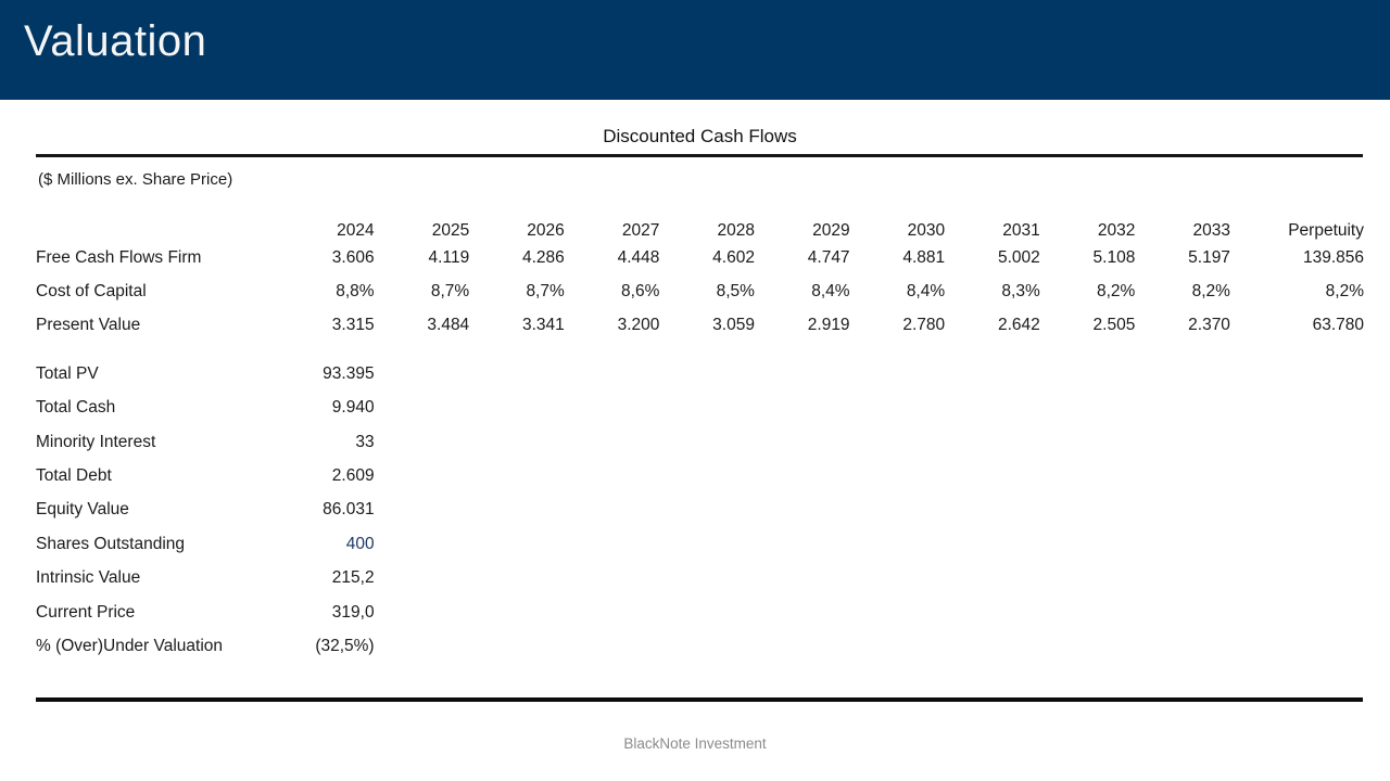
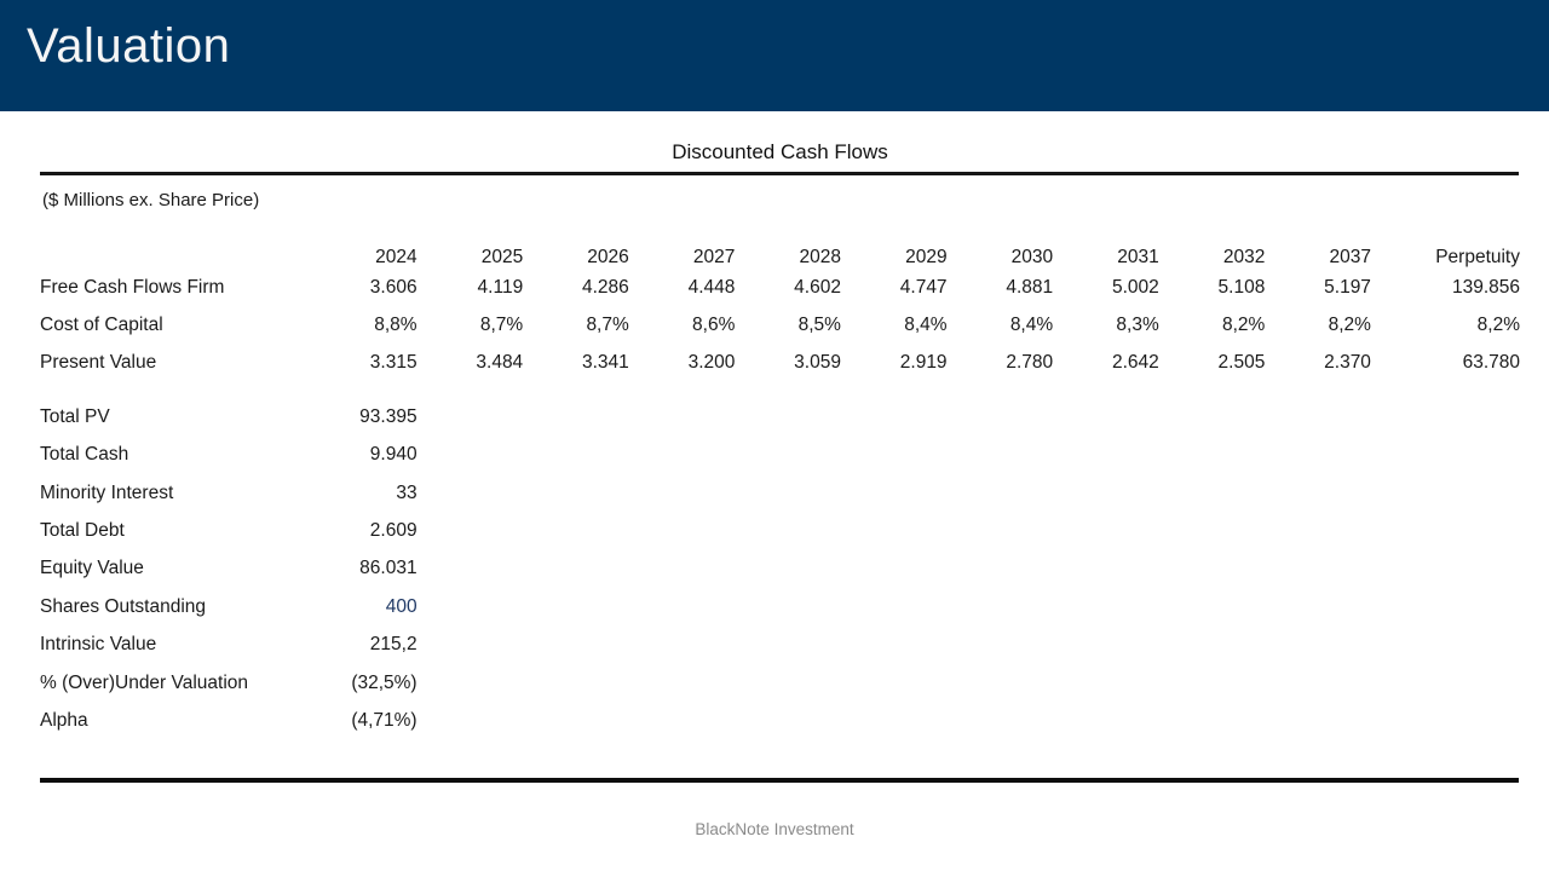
  Valuation
  Discounted Cash Flows
  ($ Millions ex. Share Price)
- 	2024	2025	2026	2027	2028	2029	2030	2031	2032	2033	Perpetuity
+ 	2024	2025	2026	2027	2028	2029	2030	2031	2032	2037	Perpetuity
  Free Cash Flows Firm	3.606	4.119	4.286	4.448	4.602	4.747	4.881	5.002	5.108	5.197	139.856
  Cost of Capital	8,8%	8,7%	8,7%	8,6%	8,5%	8,4%	8,4%	8,3%	8,2%	8,2%	8,2%
  Present Value	3.315	3.484	3.341	3.200	3.059	2.919	2.780	2.642	2.505	2.370	63.780
  Total PV	93.395
  Total Cash	9.940
  Minority Interest	33
  Total Debt	2.609
  Equity Value	86.031
  Shares Outstanding	400
  Intrinsic Value	215,2
- Current Price	319,0
  % (Over)Under Valuation	(32,5%)
+ Alpha	(4,71%)
  BlackNote Investment
